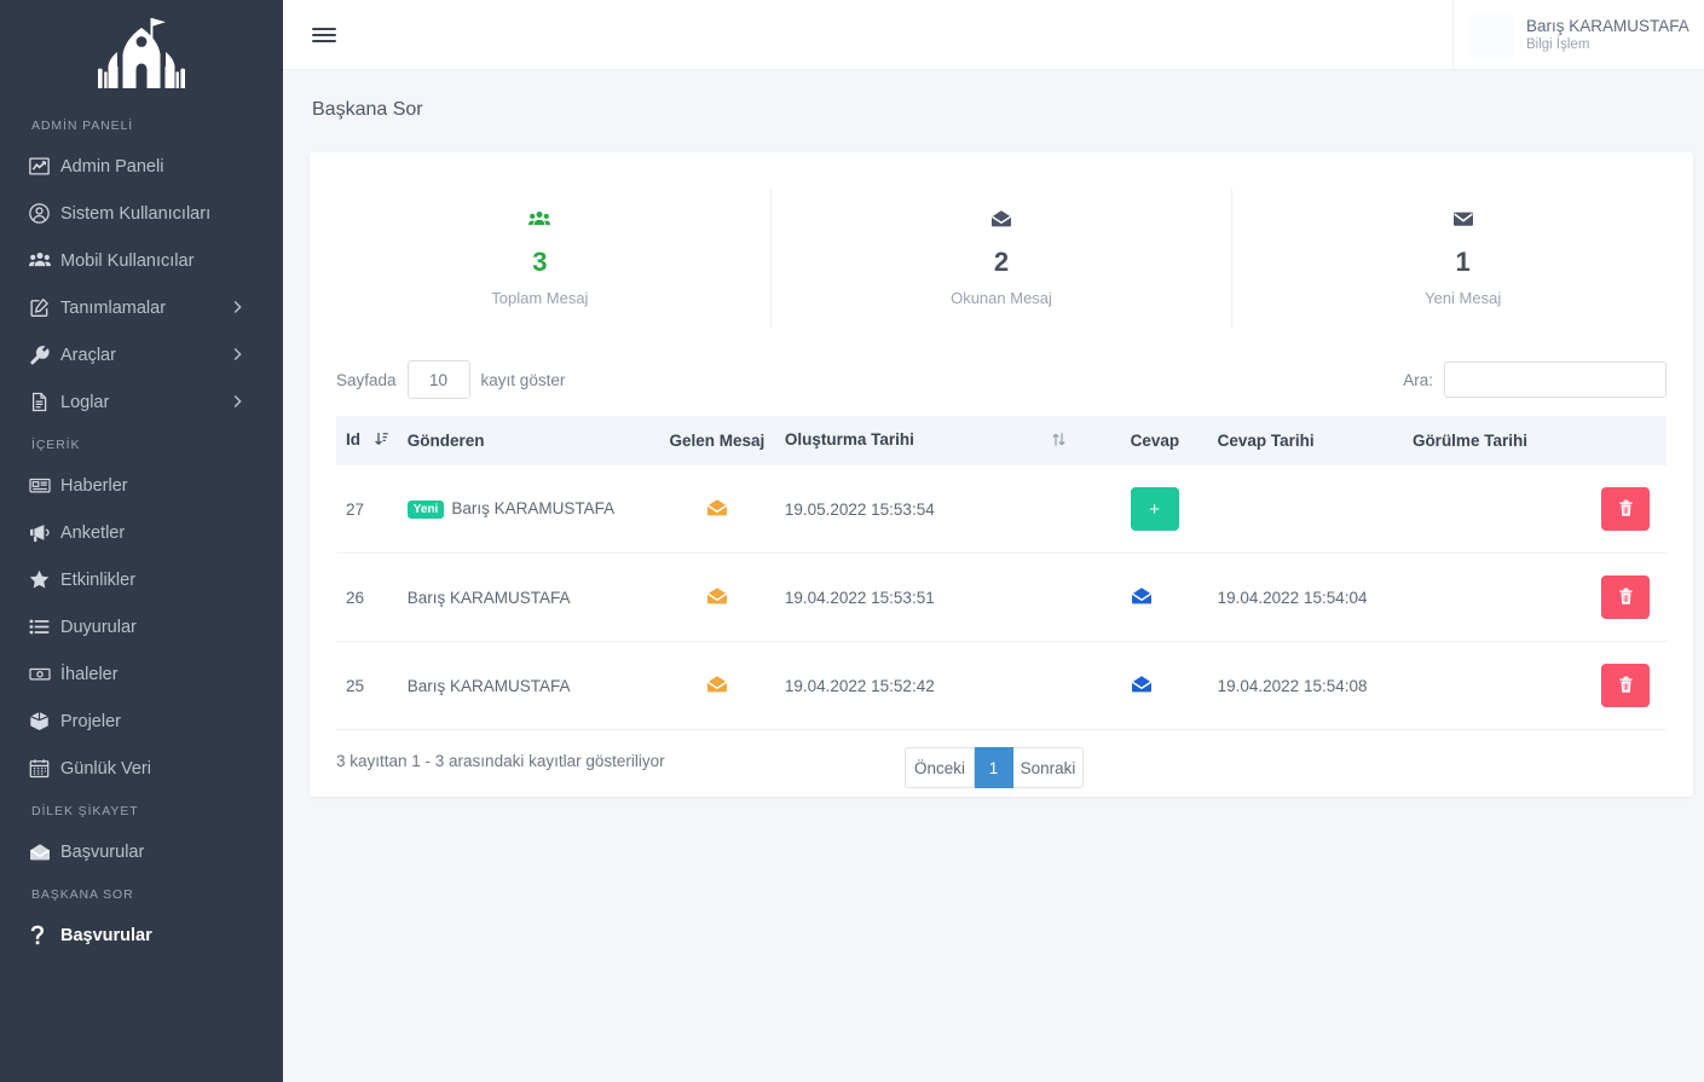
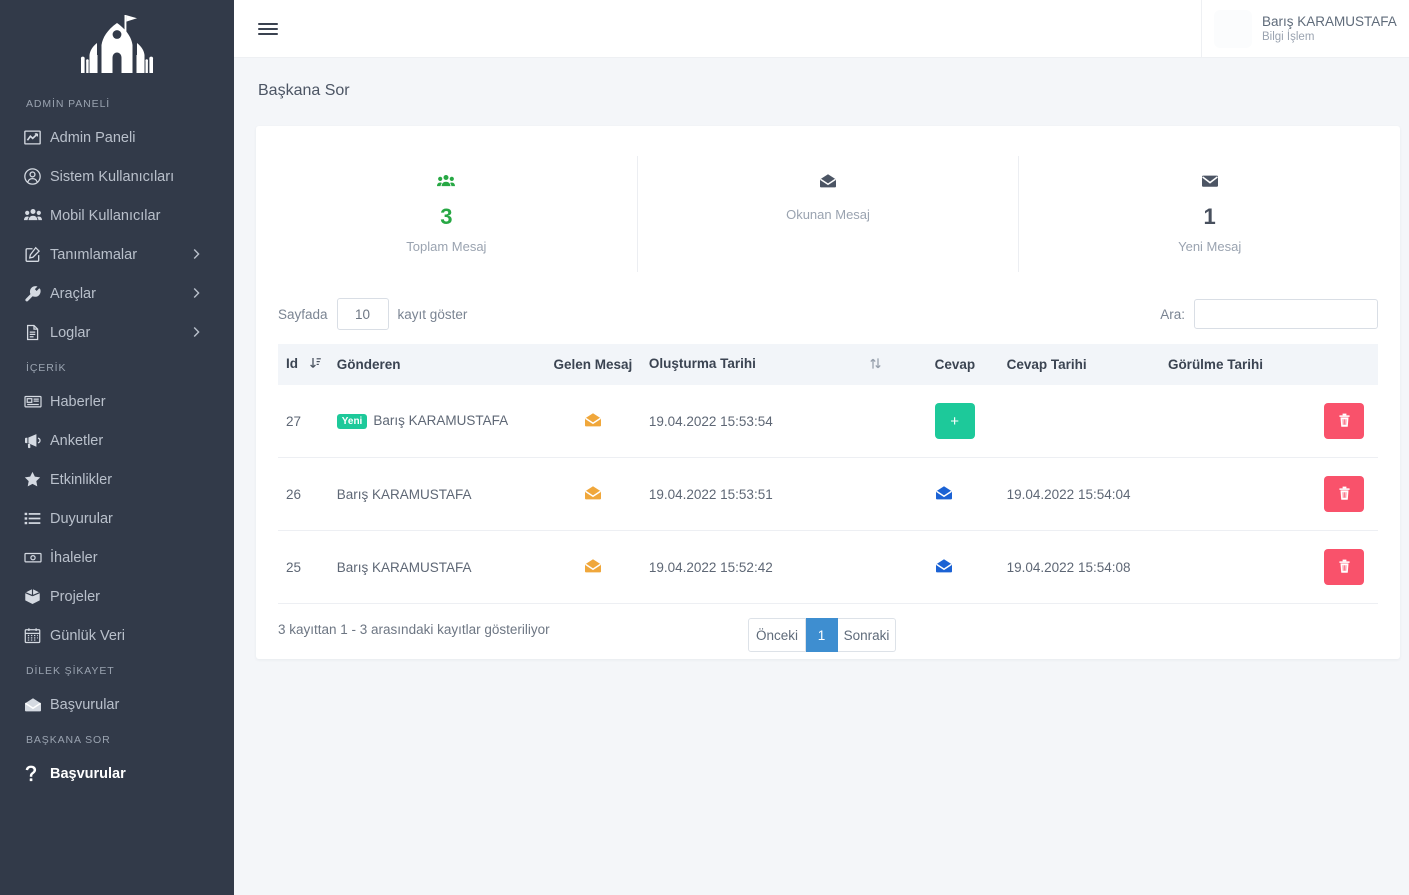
  ADMİN PANELİ
  Admin Paneli
  Sistem Kullanıcıları
  Mobil Kullanıcılar
  Tanımlamalar
  Araçlar
  Loglar
  İÇERİK
  Haberler
  Anketler
  Etkinlikler
  Duyurular
  İhaleler
  Projeler
  Günlük Veri
  DİLEK ŞİKAYET
  Başvurular
  BAŞKANA SOR
  Başvurular
  Barış KARAMUSTAFA
  Bilgi İşlem
  Başkana Sor
  3
  Toplam Mesaj
- 2
  Okunan Mesaj
  1
  Yeni Mesaj
  Sayfada
  10
  kayıt göster
  Ara:
  Id	Gönderen	Gelen Mesaj	Oluşturma Tarihi	Cevap	Cevap Tarihi	Görülme Tarihi
- 27	Yeni Barış KARAMUSTAFA		19.05.2022 15:53:54	+
+ 27	Yeni Barış KARAMUSTAFA		19.04.2022 15:53:54	+
  26	Barış KARAMUSTAFA		19.04.2022 15:53:51		19.04.2022 15:54:04
  25	Barış KARAMUSTAFA		19.04.2022 15:52:42		19.04.2022 15:54:08
  3 kayıttan 1 - 3 arasındaki kayıtlar gösteriliyor
  Önceki
  1
  Sonraki
